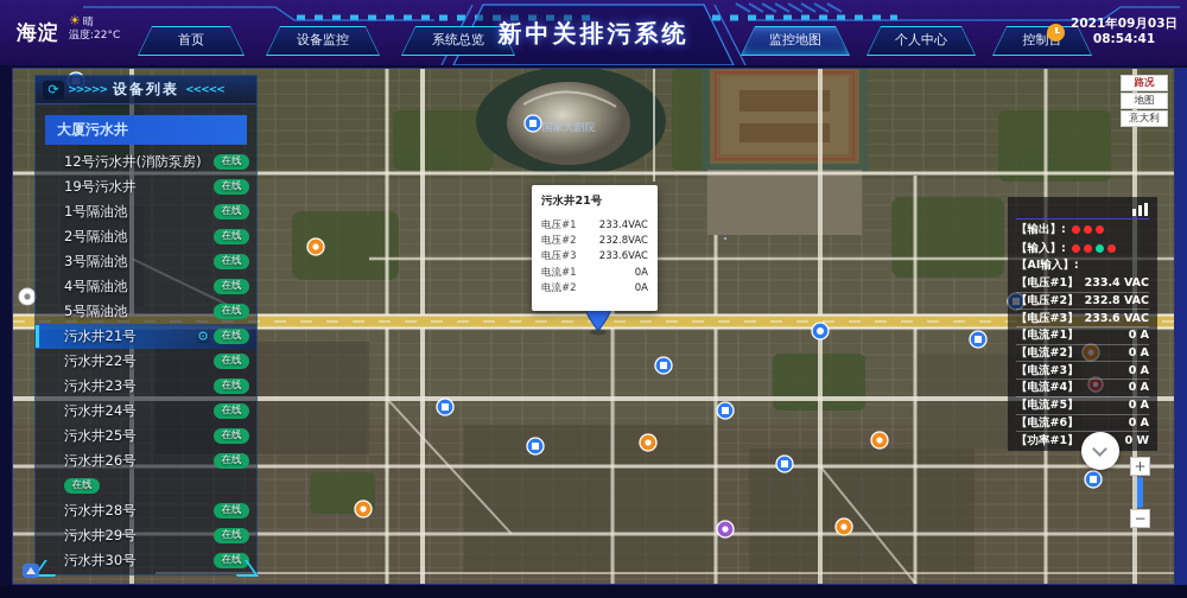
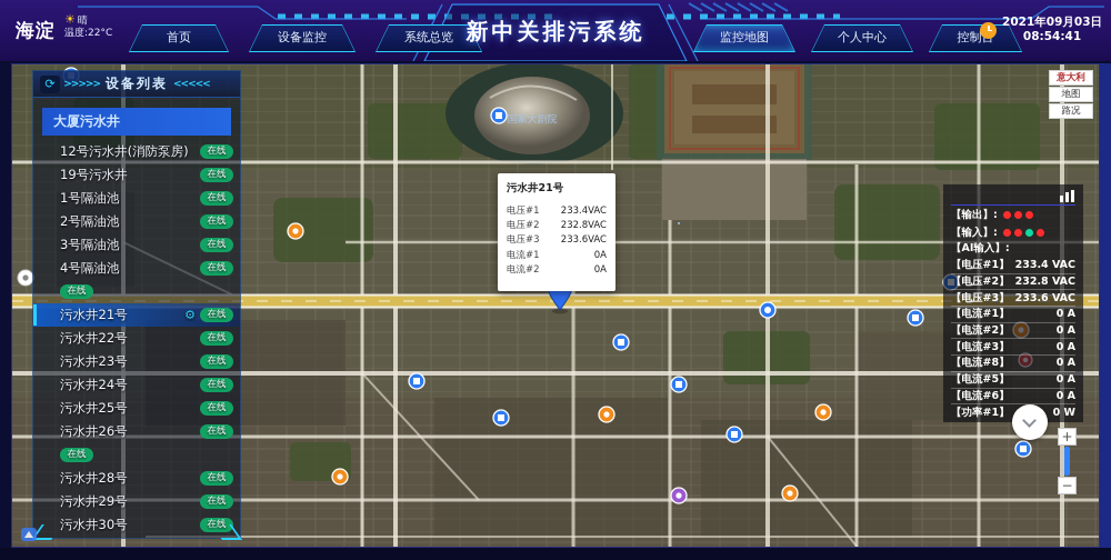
  海淀
  ☀ 晴
  温度:22°C
  首页
  设备监控
  系统总览
  新中关排污系统
  监控地图
  个人中心
  2021年09月03日
  08:54:41
  国家大剧院
  >>>>>
  设备列表
  <<<<<
  ⟳
  大厦污水井
  12号污水井(消防泵房)
  在线
  19号污水井
  在线
  1号隔油池
  在线
  2号隔油池
  在线
  3号隔油池
  在线
  4号隔油池
  在线
- 5号隔油池
  在线
  污水井21号
  ⚙
  在线
  污水井22号
  在线
  污水井23号
  在线
  污水井24号
  在线
  污水井25号
  在线
  污水井26号
  在线
  在线
  污水井28号
  在线
  污水井29号
  在线
  污水井30号
  在线
  污水井21号
  电压#1
  233.4VAC
  电压#2
  232.8VAC
  电压#3
  233.6VAC
  电流#1
  0A
  电流#2
  0A
  【输出】:
  【输入】:
  【AI输入】:
  【电压#1】
  233.4 VAC
  【电压#2】
  232.8 VAC
  【电压#3】
  233.6 VAC
  【电流#1】
  0 A
  【电流#2】
  0 A
  【电流#3】
  0 A
- 【电流#4】
+ 【电流#8】
  0 A
  【电流#5】
  0 A
  【电流#6】
  0 A
  【功率#1】
  0 W
- 路况
+ 意大利
  地图
- 意大利
+ 路况
  +
  −
